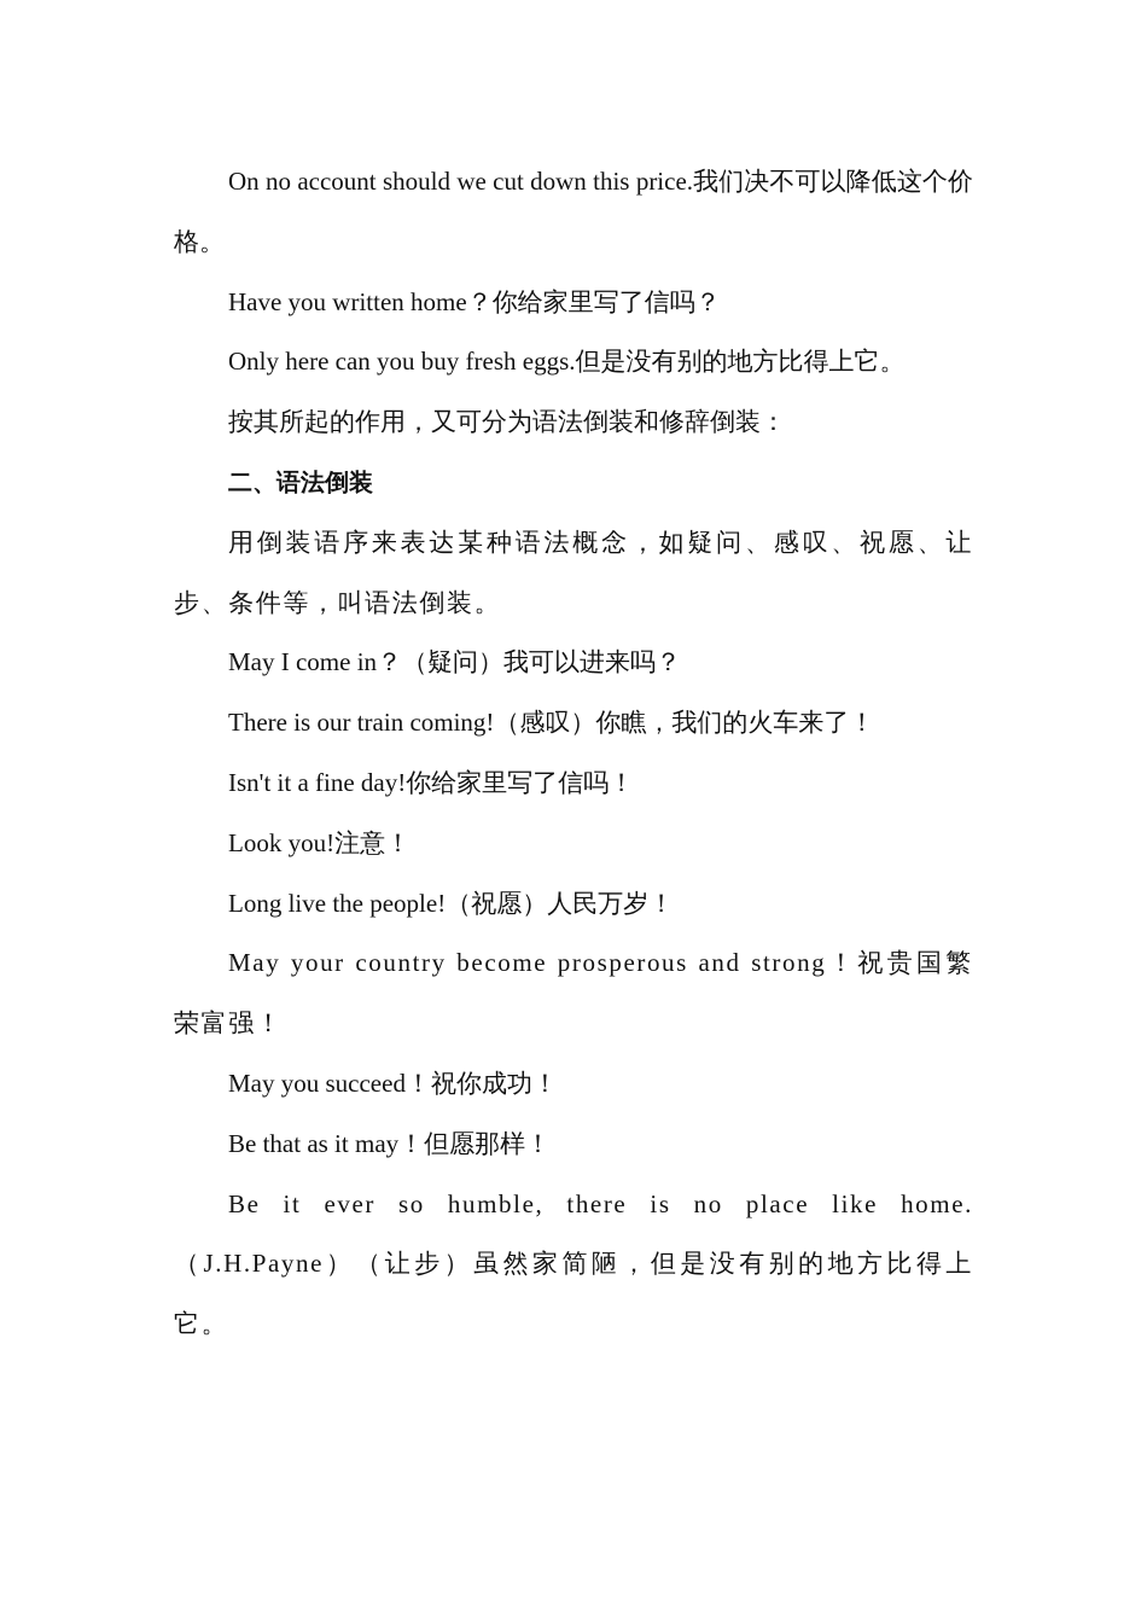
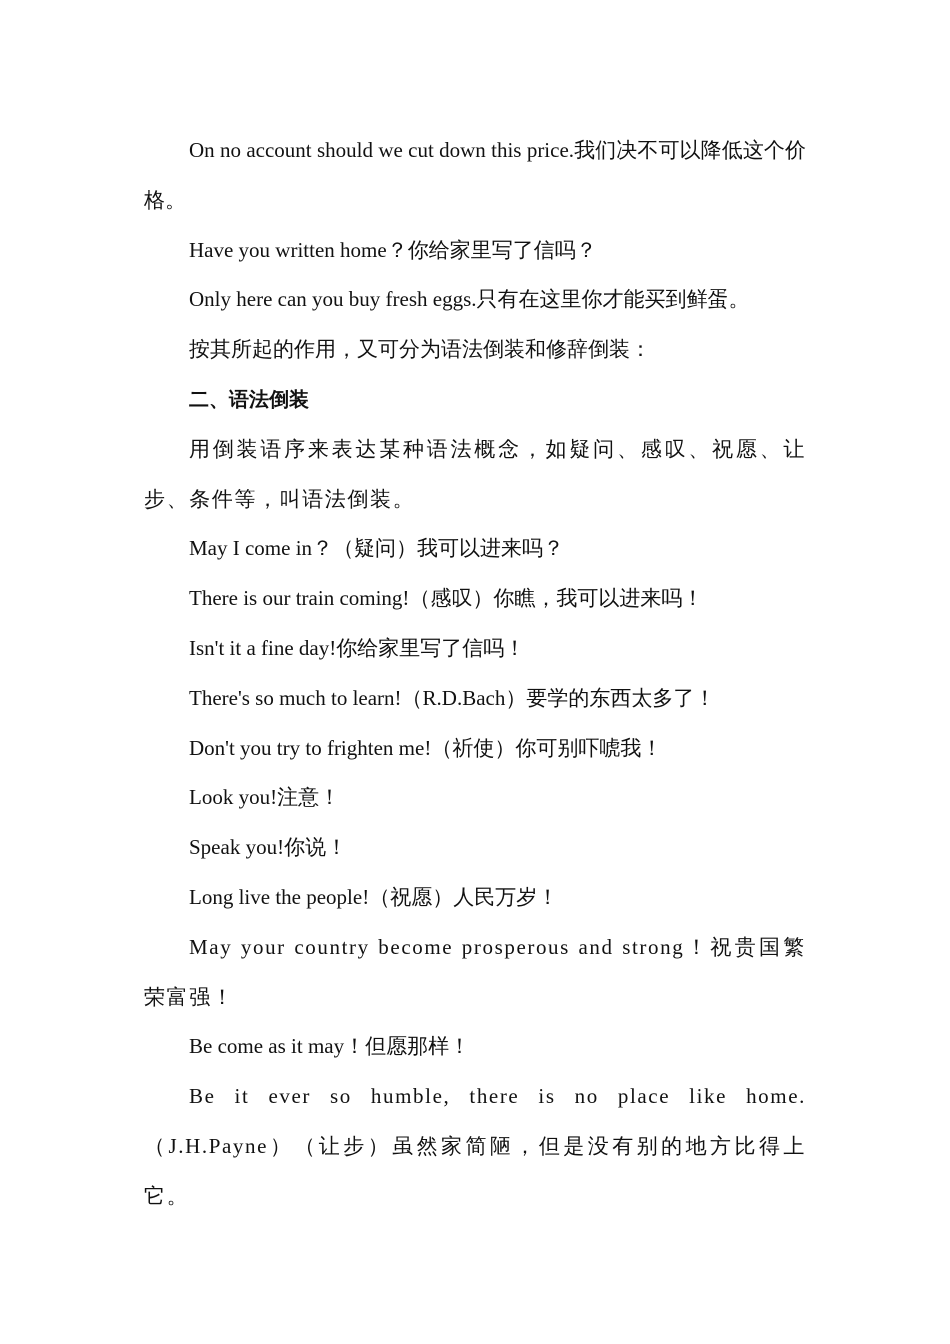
  On no account should we cut down this price.我们决不可以降低这个价格。
  Have you written home？你给家里写了信吗？
- Only here can you buy fresh eggs.但是没有别的地方比得上它。
+ Only here can you buy fresh eggs.只有在这里你才能买到鲜蛋。
  按其所起的作用，又可分为语法倒装和修辞倒装：
  二、语法倒装
  用倒装语序来表达某种语法概念，如疑问、感叹、祝愿、让步、条件等，叫语法倒装。
  May I come in？（疑问）我可以进来吗？
- There is our train coming!（感叹）你瞧，我们的火车来了！
+ There is our train coming!（感叹）你瞧，我可以进来吗！
  Isn't it a fine day!你给家里写了信吗！
+ There's so much to learn!（R.D.Bach）要学的东西太多了！
+ Don't you try to frighten me!（祈使）你可别吓唬我！
  Look you!注意！
+ Speak you!你说！
  Long live the people!（祝愿）人民万岁！
  May your country become prosperous and strong！祝贵国繁荣富强！
- May you succeed！祝你成功！
- Be that as it may！但愿那样！
+ Be come as it may！但愿那样！
  Be it ever so humble, there is no place like home.（J.H.Payne）（让步）虽然家简陋，但是没有别的地方比得上它。
